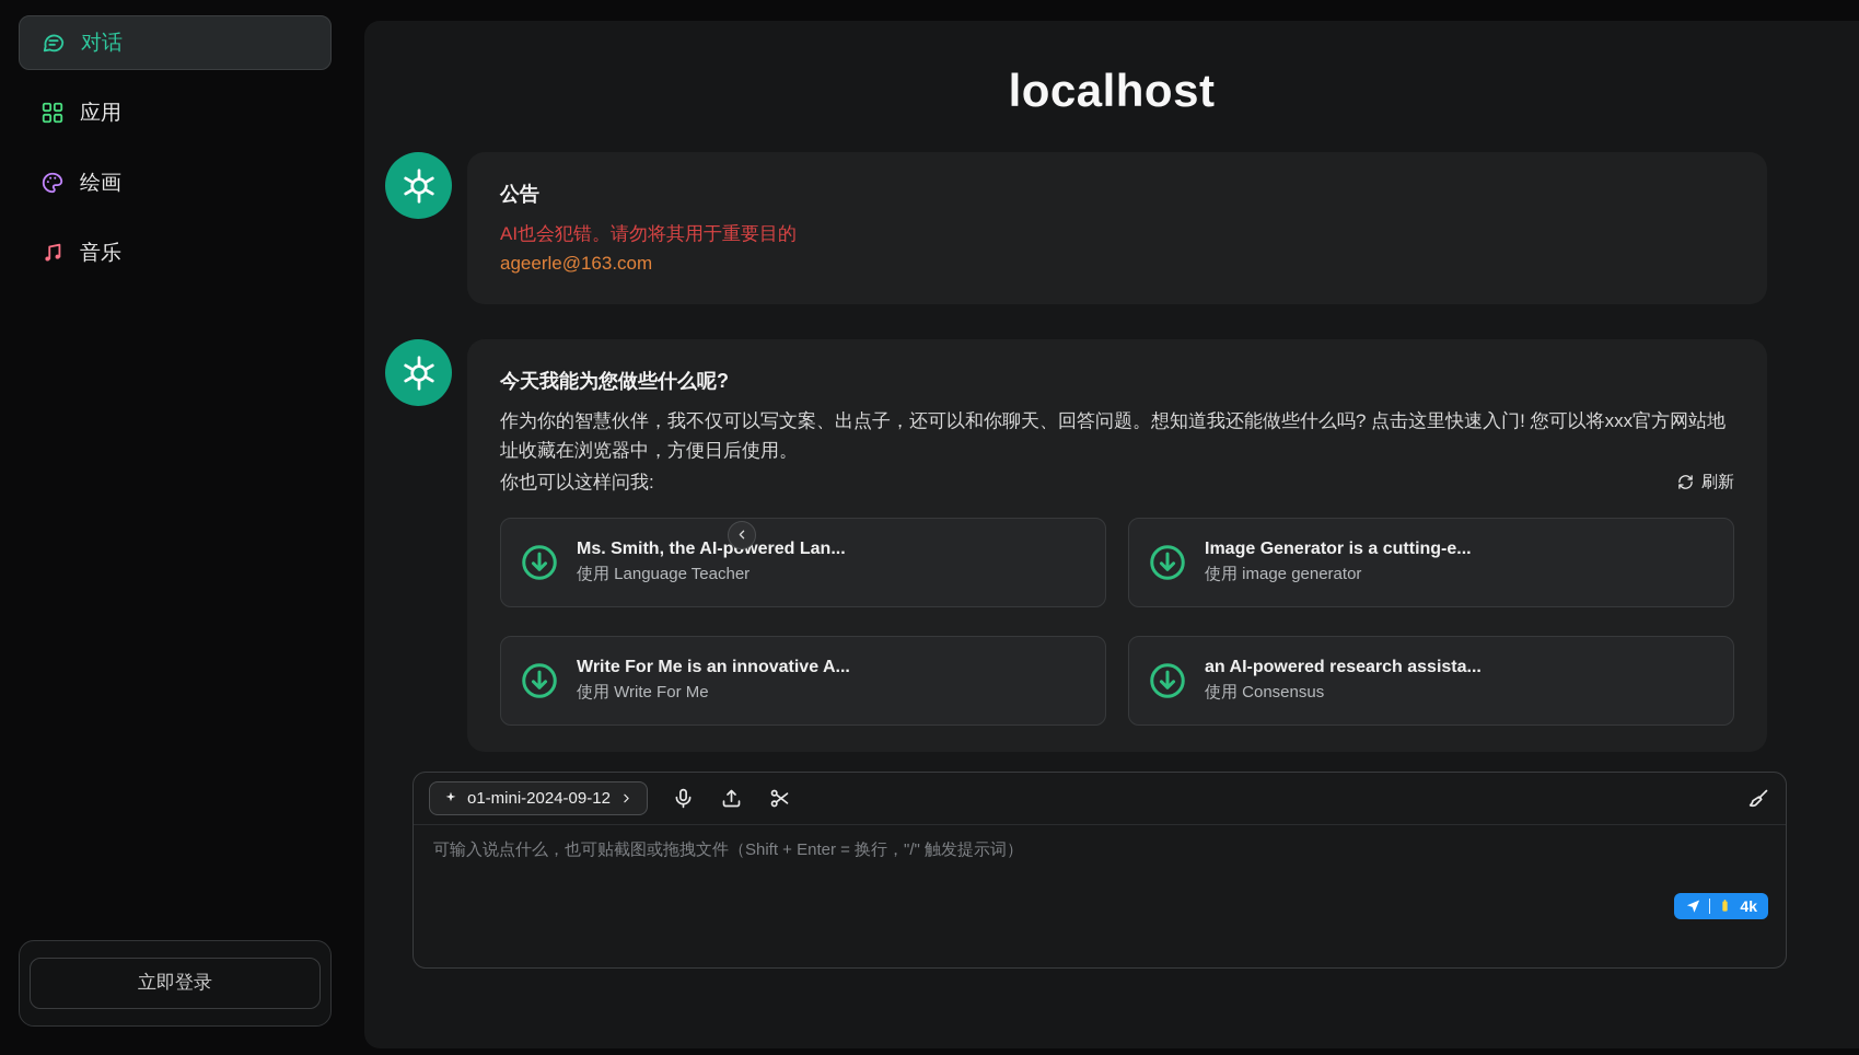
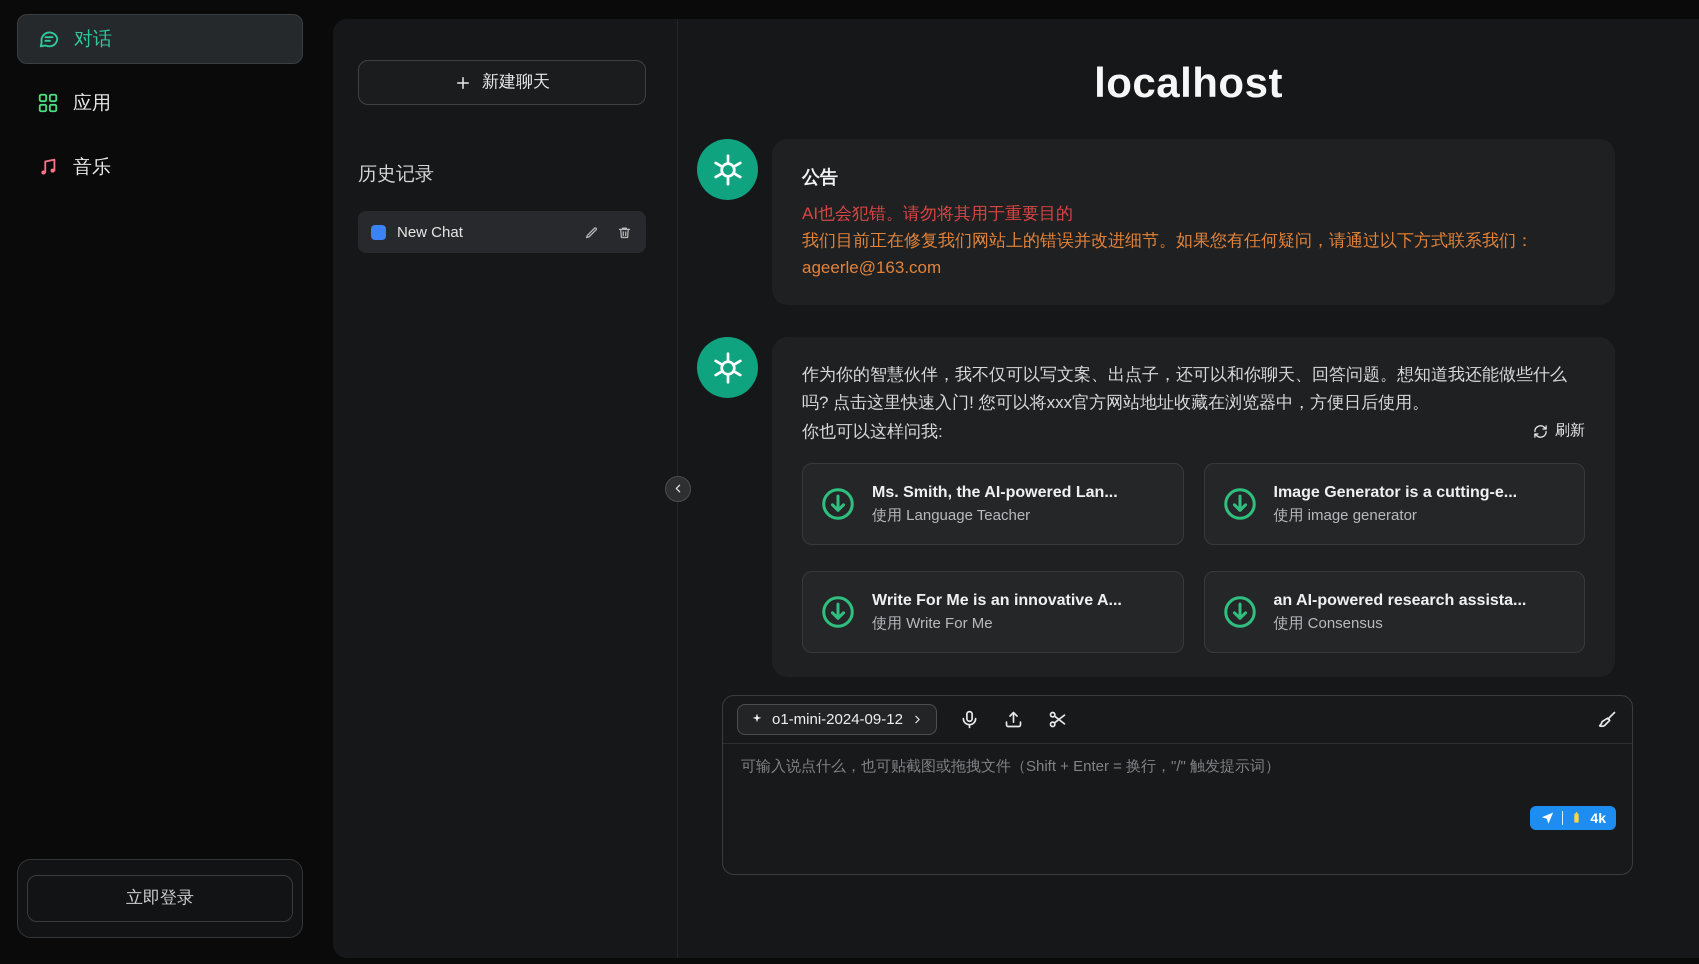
  对话
  应用
- 绘画
  音乐
  立即登录
+ 新建聊天
+ 历史记录
+ New Chat
  localhost
  公告
  AI也会犯错。请勿将其用于重要目的
+ 我们目前正在修复我们网站上的错误并改进细节。如果您有任何疑问，请通过以下方式联系我们：
  ageerle@163.com
- 今天我能为您做些什么呢?
  作为你的智慧伙伴，我不仅可以写文案、出点子，还可以和你聊天、回答问题。想知道我还能做些什么吗? 点击这里快速入门! 您可以将xxx官方网站地址收藏在浏览器中，方便日后使用。
  你也可以这样问我:
  刷新
  Ms. Smith, the AI-powered Lan...
  使用 Language Teacher
  Image Generator is a cutting-e...
  使用 image generator
  Write For Me is an innovative A...
  使用 Write For Me
  an AI-powered research assista...
  使用 Consensus
  o1-mini-2024-09-12
  可输入说点什么，也可贴截图或拖拽文件（Shift + Enter = 换行，"/" 触发提示词）
  4k
